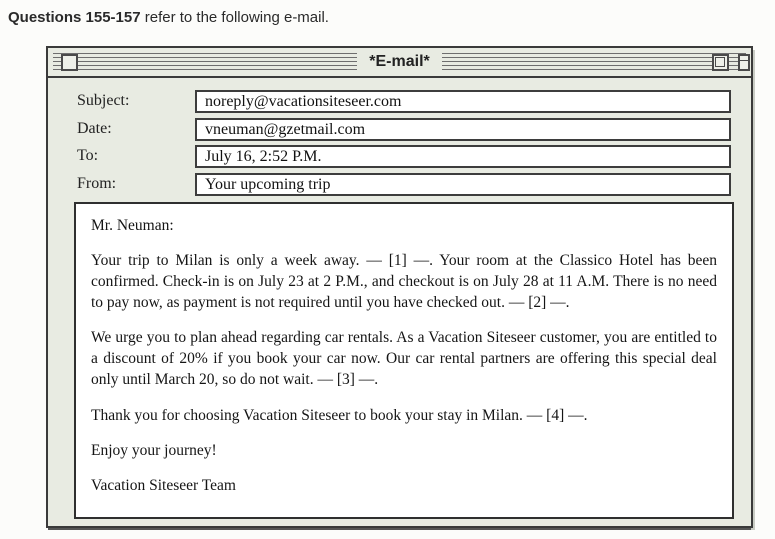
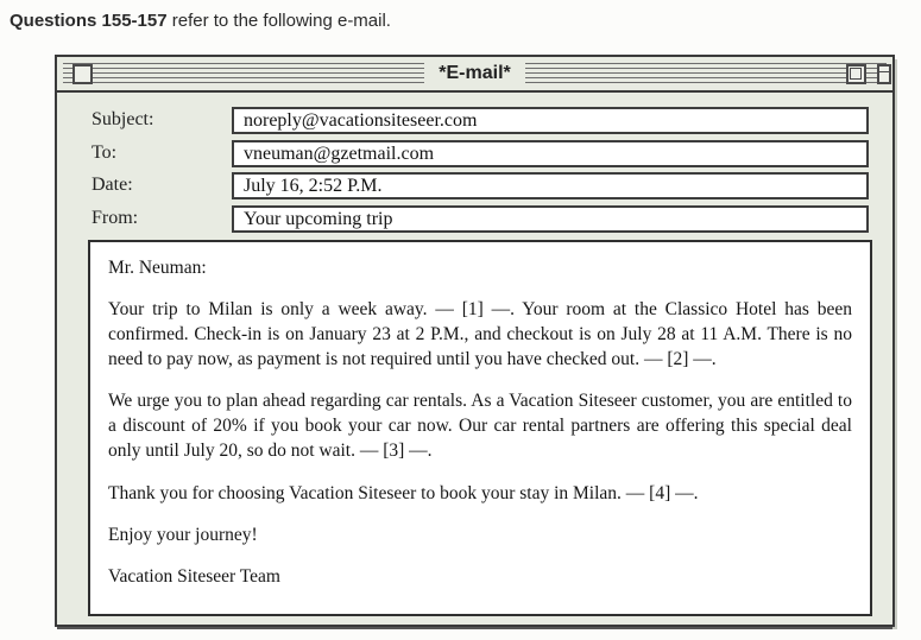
  Questions 155-157 refer to the following e-mail.
  *E-mail*
  Subject:
  noreply@vacationsiteseer.com
- Date:
+ To:
  vneuman@gzetmail.com
- To:
+ Date:
  July 16, 2:52 P.M.
  From:
  Your upcoming trip
  Mr. Neuman:
- Your trip to Milan is only a week away. — [1] —. Your room at the Classico Hotel has been confirmed. Check-in is on July 23 at 2 P.M., and checkout is on July 28 at 11 A.M. There is no need to pay now, as payment is not required until you have checked out. — [2] —.
+ Your trip to Milan is only a week away. — [1] —. Your room at the Classico Hotel has been confirmed. Check-in is on January 23 at 2 P.M., and checkout is on July 28 at 11 A.M. There is no need to pay now, as payment is not required until you have checked out. — [2] —.
- We urge you to plan ahead regarding car rentals. As a Vacation Siteseer customer, you are entitled to a discount of 20% if you book your car now. Our car rental partners are offering this special deal only until March 20, so do not wait. — [3] —.
+ We urge you to plan ahead regarding car rentals. As a Vacation Siteseer customer, you are entitled to a discount of 20% if you book your car now. Our car rental partners are offering this special deal only until July 20, so do not wait. — [3] —.
  Thank you for choosing Vacation Siteseer to book your stay in Milan. — [4] —.
  Enjoy your journey!
  Vacation Siteseer Team
